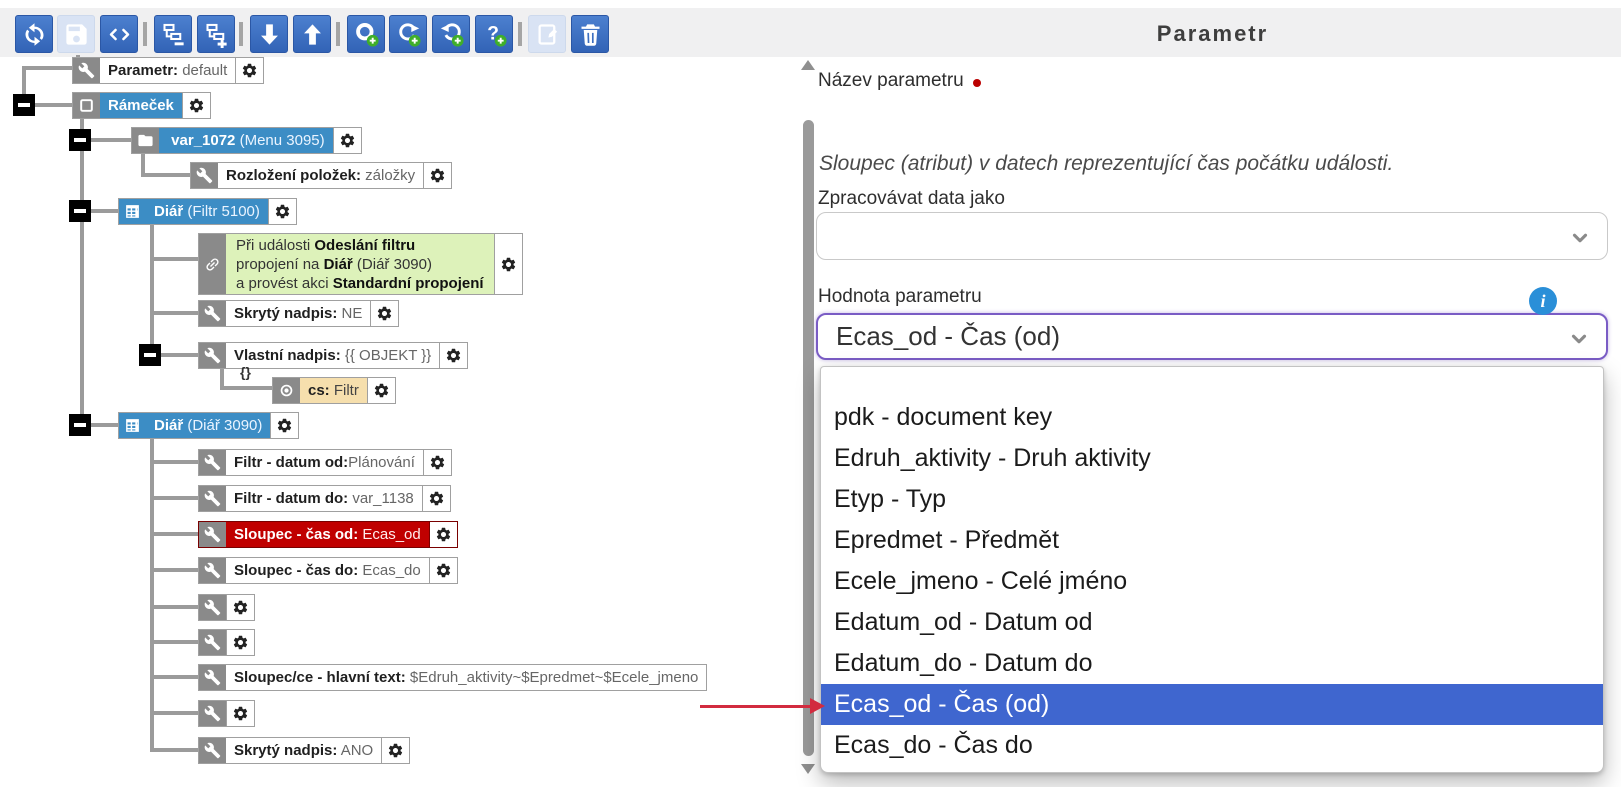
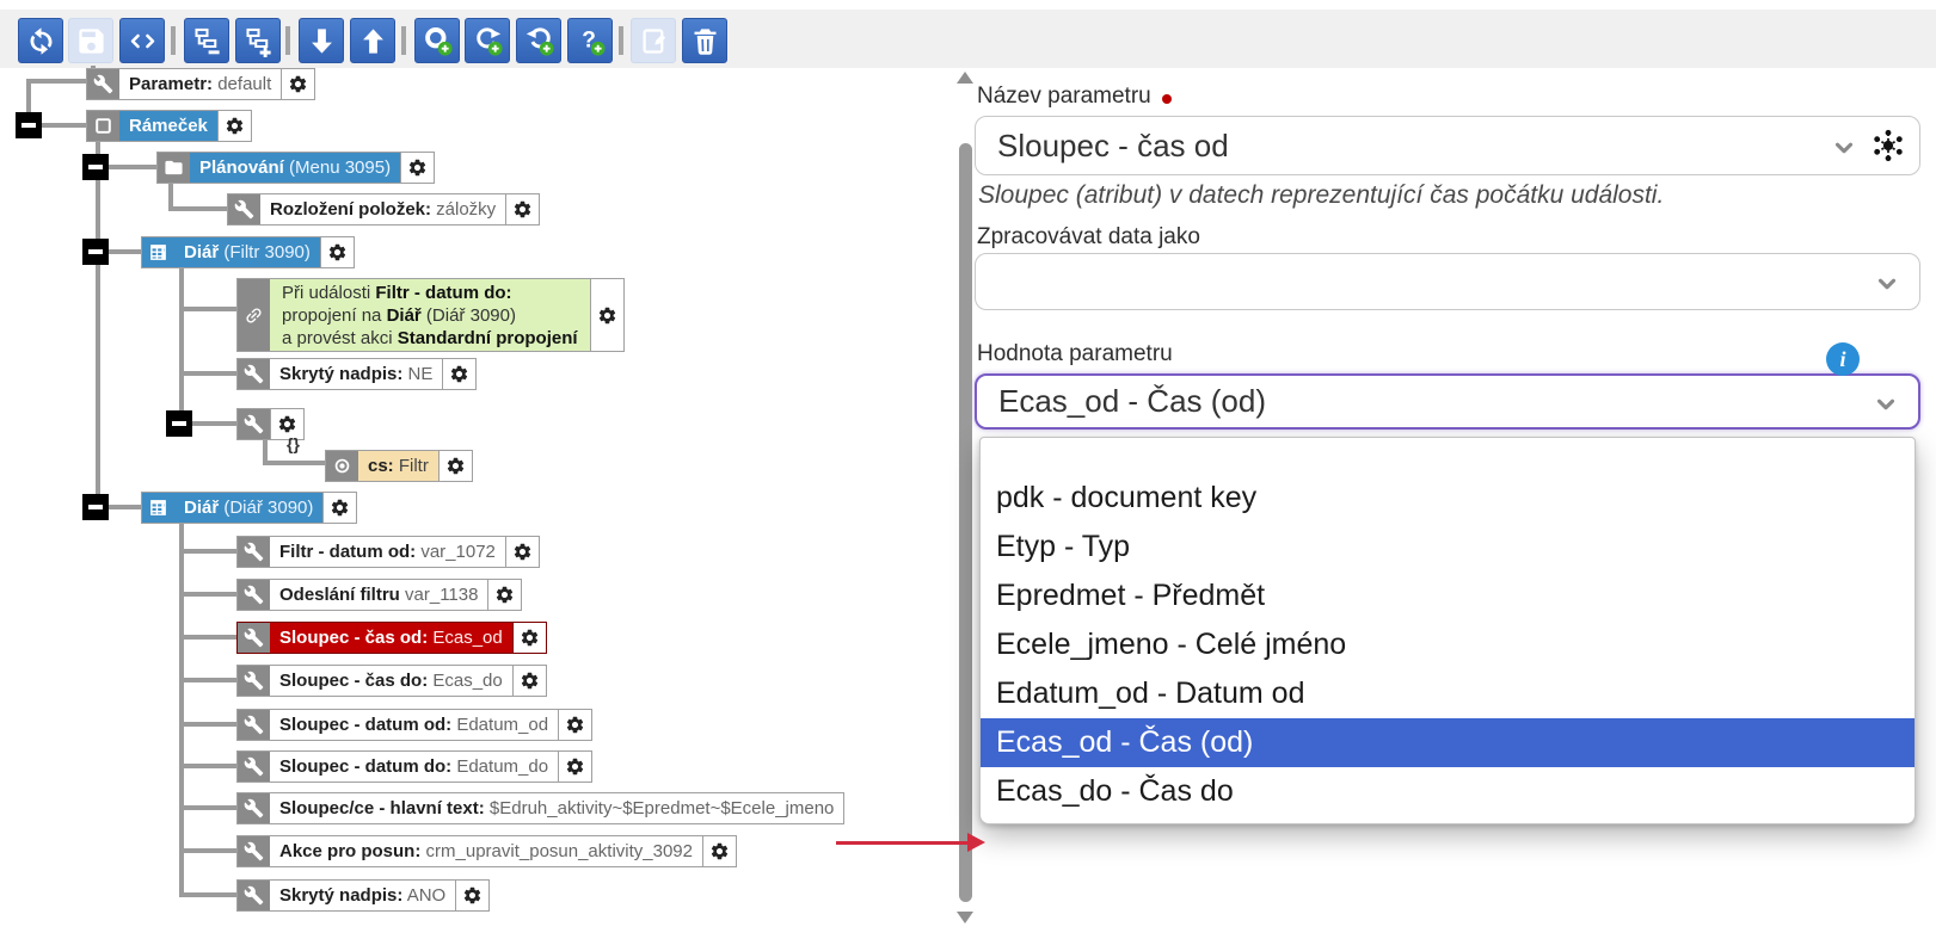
  ?
- Parametr
  Parametr: default
  Rámeček
- var_1072 (Menu 3095)
+ Plánování (Menu 3095)
  Rozložení položek: záložky
- Diář (Filtr 5100)
+ Diář (Filtr 3090)
- Při události Odeslání filtru
+ Při události Filtr - datum do:
  propojení na Diář (Diář 3090)
  a provést akci Standardní propojení
  Skrytý nadpis: NE
- Vlastní nadpis: {{ OBJEKT }}
  cs: Filtr
  {}
  Diář (Diář 3090)
- Filtr - datum od:Plánování
+ Filtr - datum od: var_1072
- Filtr - datum do: var_1138
+ Odeslání filtru var_1138
  Sloupec - čas od: Ecas_od
  Sloupec - čas do: Ecas_do
+ Sloupec - datum od: Edatum_od
+ Sloupec - datum do: Edatum_do
  Sloupec/ce - hlavní text: $Edruh_aktivity~$Epredmet~$Ecele_jmeno
+ Akce pro posun: crm_upravit_posun_aktivity_3092
  Skrytý nadpis: ANO
  Název parametru
+ Sloupec - čas od
  Sloupec (atribut) v datech reprezentující čas počátku události.
  Zpracovávat data jako
  Hodnota parametru
  i
  Ecas_od - Čas (od)
  pdk - document key
- Edruh_aktivity - Druh aktivity
  Etyp - Typ
  Epredmet - Předmět
  Ecele_jmeno - Celé jméno
  Edatum_od - Datum od
- Edatum_do - Datum do
  Ecas_od - Čas (od)
  Ecas_do - Čas do
